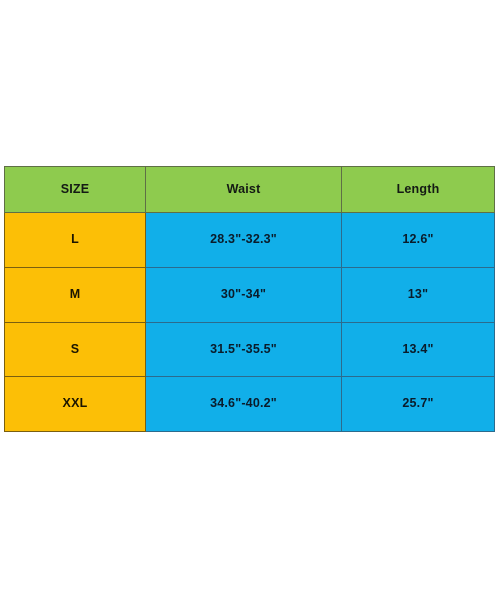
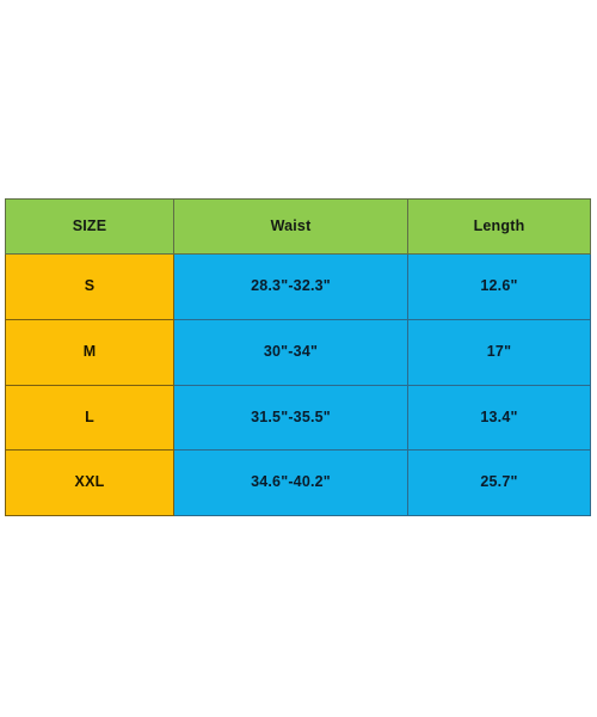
  SIZE	Waist	Length
- L	28.3"-32.3"	12.6"
+ S	28.3"-32.3"	12.6"
- M	30"-34"	13"
+ M	30"-34"	17"
- S	31.5"-35.5"	13.4"
+ L	31.5"-35.5"	13.4"
  XXL	34.6"-40.2"	25.7"
